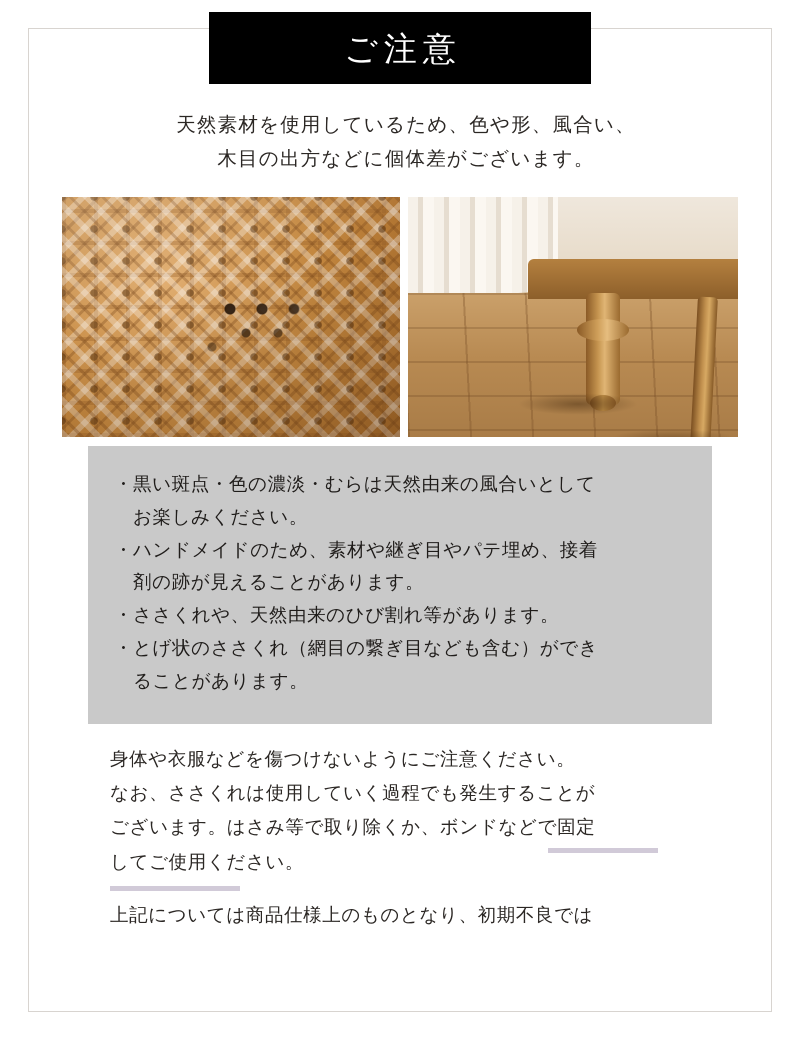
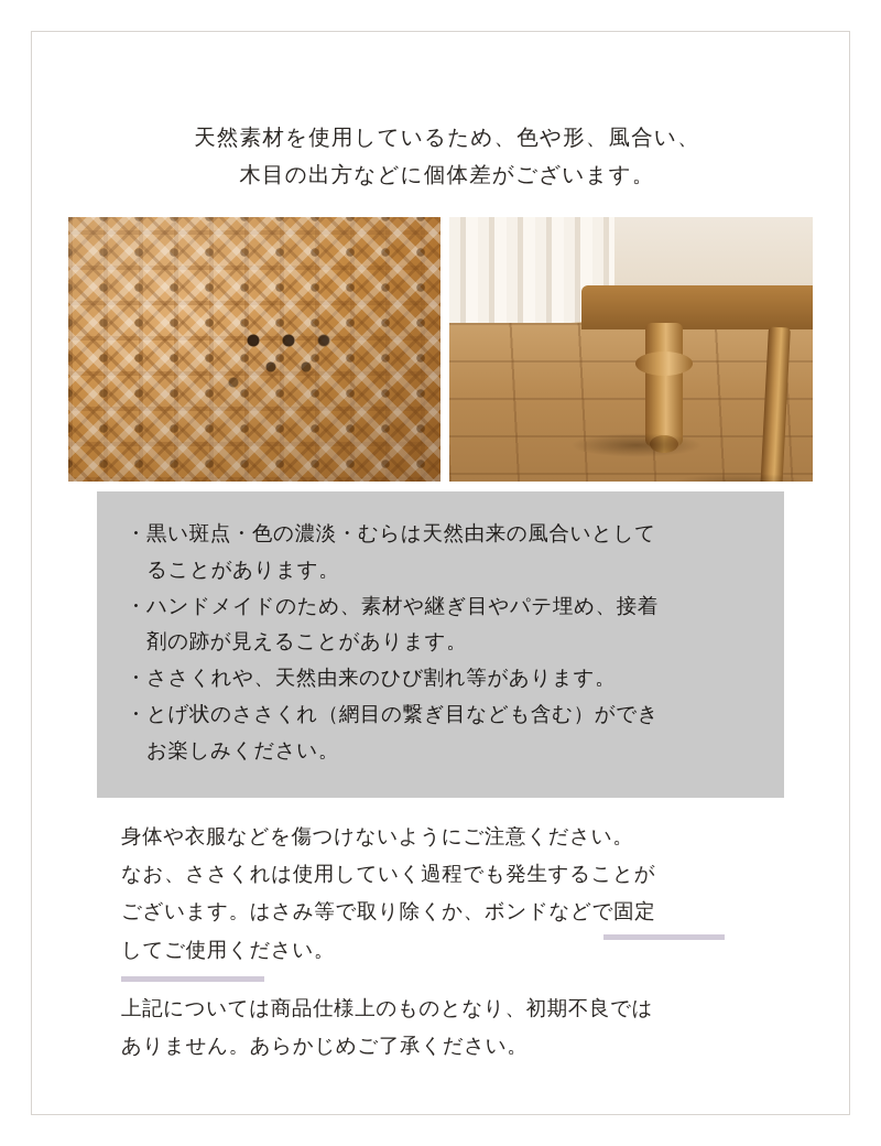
- ご注意
  天然素材を使用しているため、色や形、風合い、
  木目の出方などに個体差がございます。
  ・
  黒い斑点・色の濃淡・むらは天然由来の風合いとして
- お楽しみください。
+ ることがあります。
  ・
  ハンドメイドのため、素材や継ぎ目やパテ埋め、接着
  剤の跡が見えることがあります。
  ・
  ささくれや、天然由来のひび割れ等があります。
  ・
  とげ状のささくれ（網目の繋ぎ目なども含む）ができ
- ることがあります。
+ お楽しみください。
  身体や衣服などを傷つけないようにご注意ください。
  なお、ささくれは使用していく過程でも発生することが
  ございます。はさみ等で取り除くか、ボンドなどで固定
  してご使用ください。
  上記については商品仕様上のものとなり、初期不良では
+ ありません。あらかじめご了承ください。
